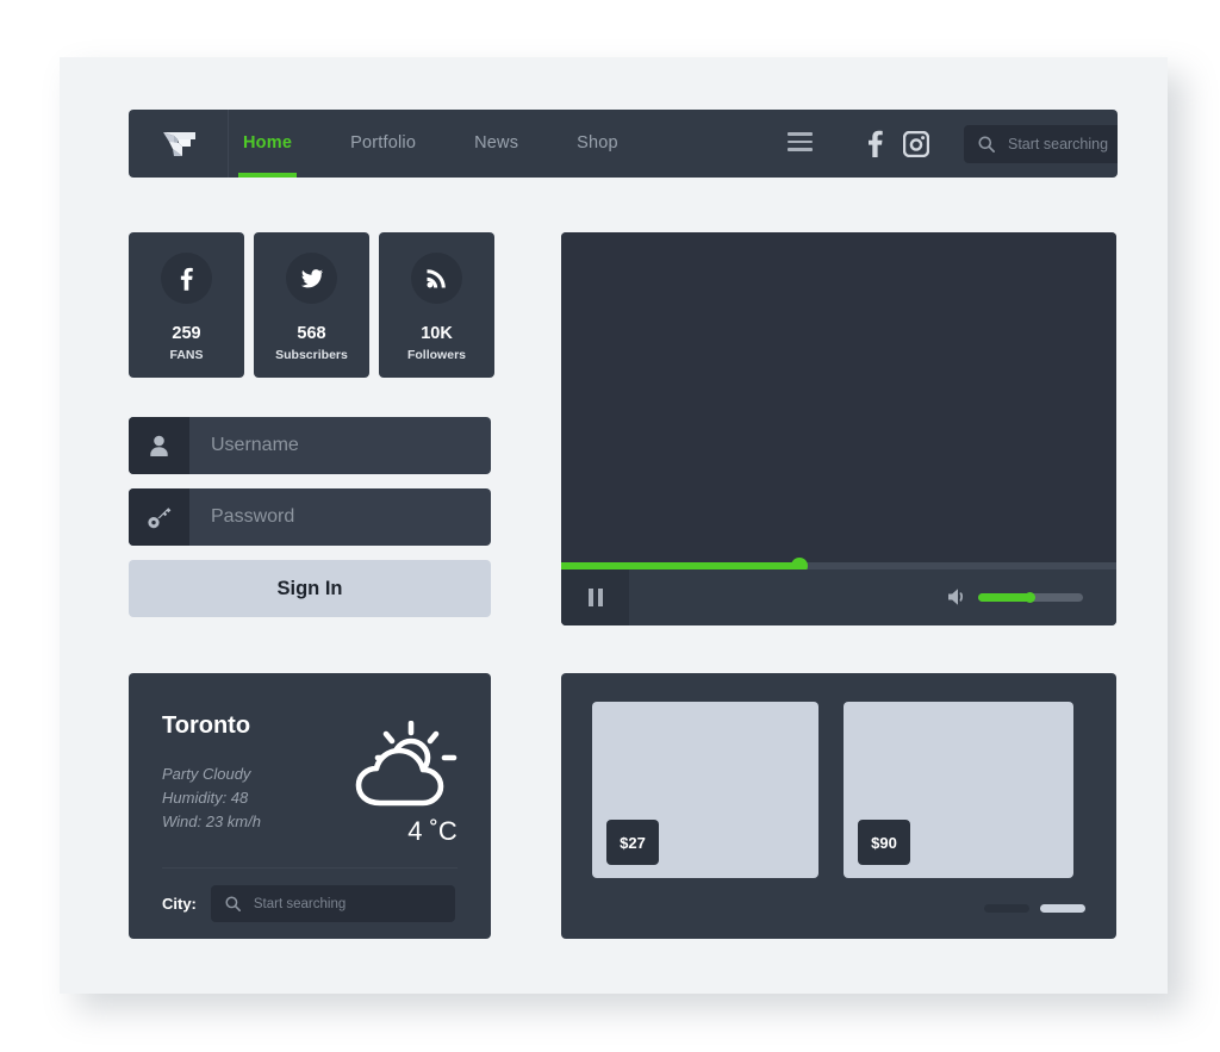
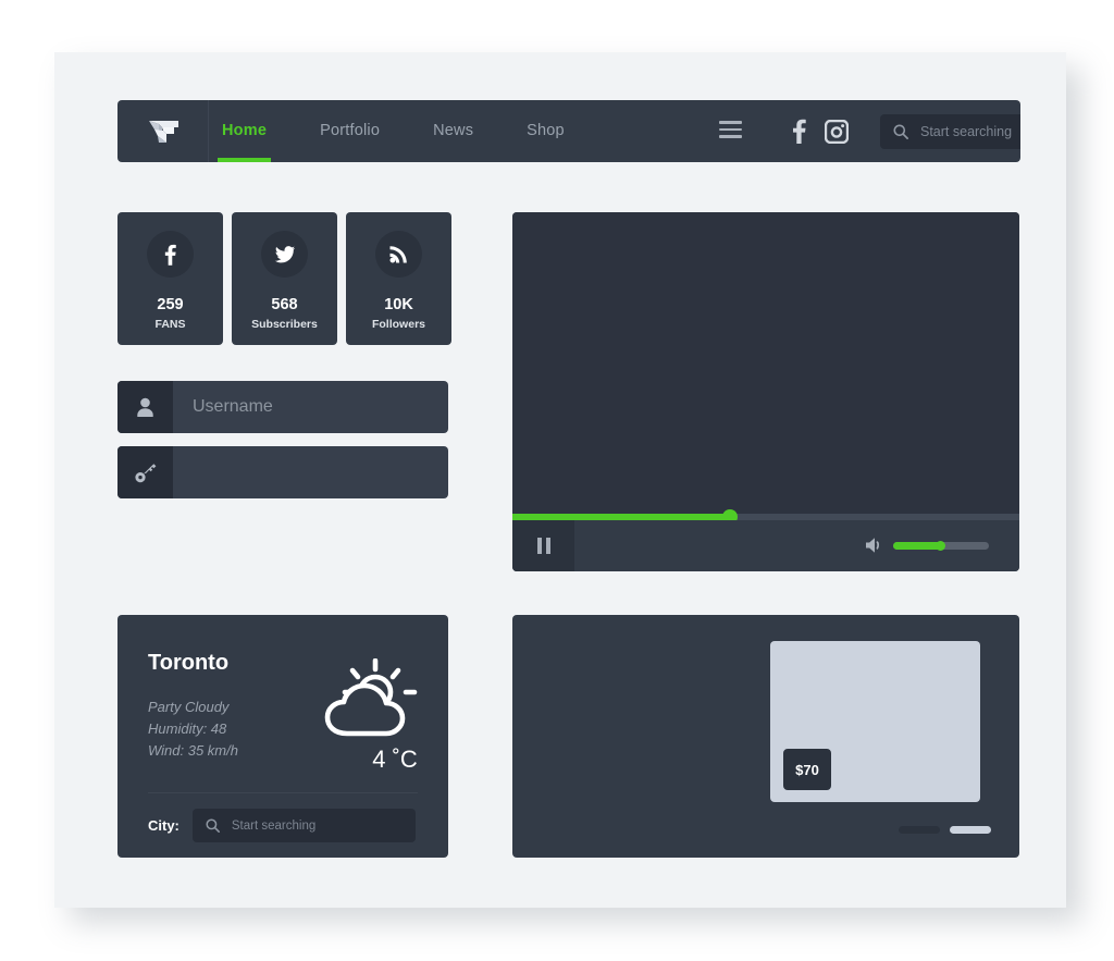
  Home
  Portfolio
  News
  Shop
  Start searching
  259
  FANS
  568
  Subscribers
  10K
  Followers
  Username
- Password
- Sign In
  Toronto
  Party Cloudy
  Humidity: 48
- Wind: 23 km/h
+ Wind: 35 km/h
  4 ˚C
  City:
  Start searching
- $27
- $90
+ $70
